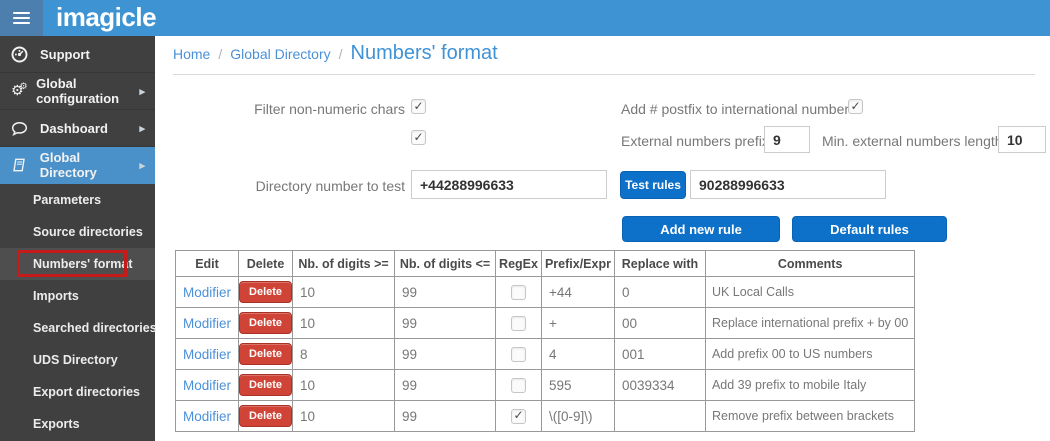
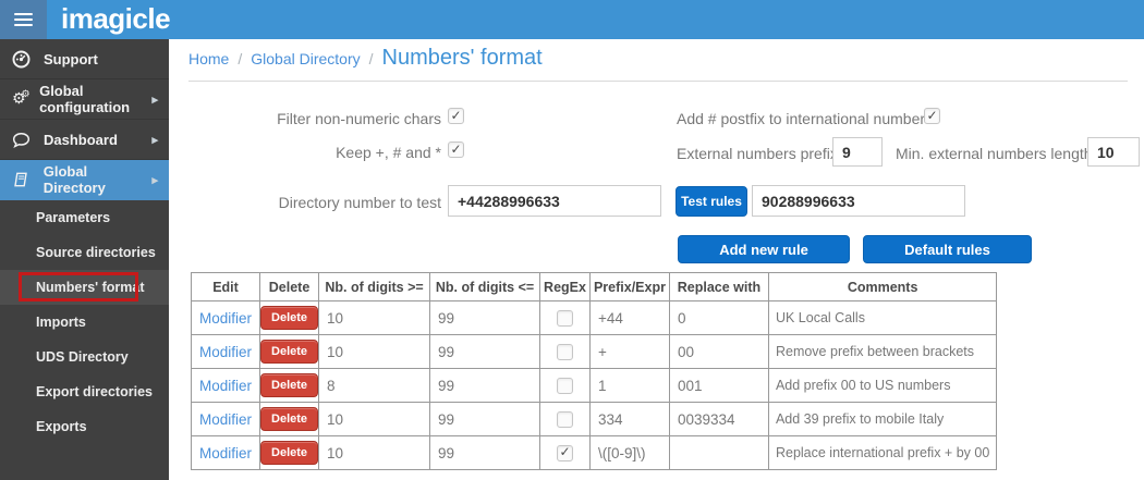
  Home
  /
  Global Directory
  /
  Numbers' format
  Filter non-numeric chars
+ Keep +, # and *
  Add # postfix to international number
  External numbers prefi
  9
  Min. external numbers lengt
  10
  Directory number to test
  +44288996633
  Test rules
  90288996633
  Add new rule
  Default rules
  Edit	Delete	Nb. of digits >=	Nb. of digits <=	RegEx	Prefix/Expr	Replace with	Comments
  Modifier	Delete	10	99		+44	0	UK Local Calls
- Modifier	Delete	10	99		+	00	Replace international prefix + by 00
+ Modifier	Delete	10	99		+	00	Remove prefix between brackets
- Modifier	Delete	8	99		4	001	Add prefix 00 to US numbers
+ Modifier	Delete	8	99		1	001	Add prefix 00 to US numbers
- Modifier	Delete	10	99		595	0039334	Add 39 prefix to mobile Italy
+ Modifier	Delete	10	99		334	0039334	Add 39 prefix to mobile Italy
- Modifier	Delete	10	99		\([0-9]\)		Remove prefix between brackets
+ Modifier	Delete	10	99		\([0-9]\)		Replace international prefix + by 00
  imagicle
  Support
  ⚙
  ⚙
  Global configuration
  ▸
  Dashboard
  ▸
  Global Directory
  ▸
  Parameters
  Source directories
  Numbers' format
  Imports
- Searched directories
  UDS Directory
  Export directories
  Exports
